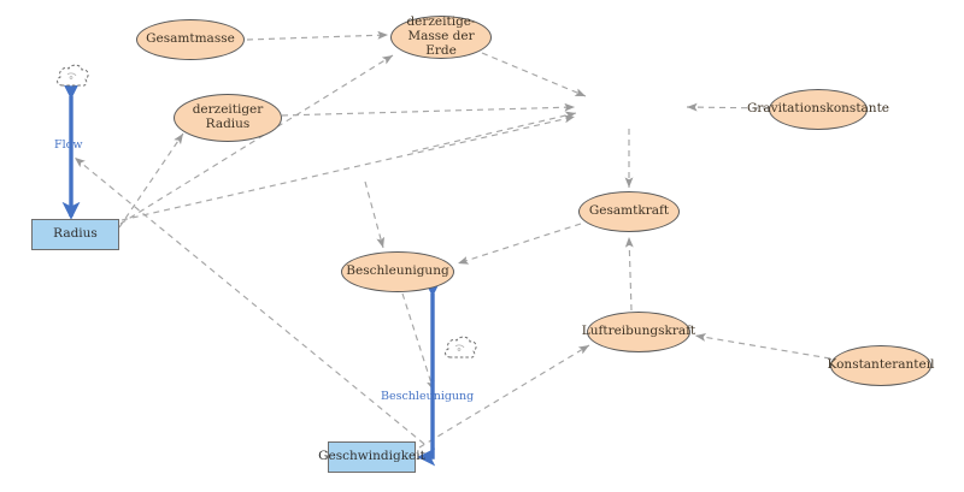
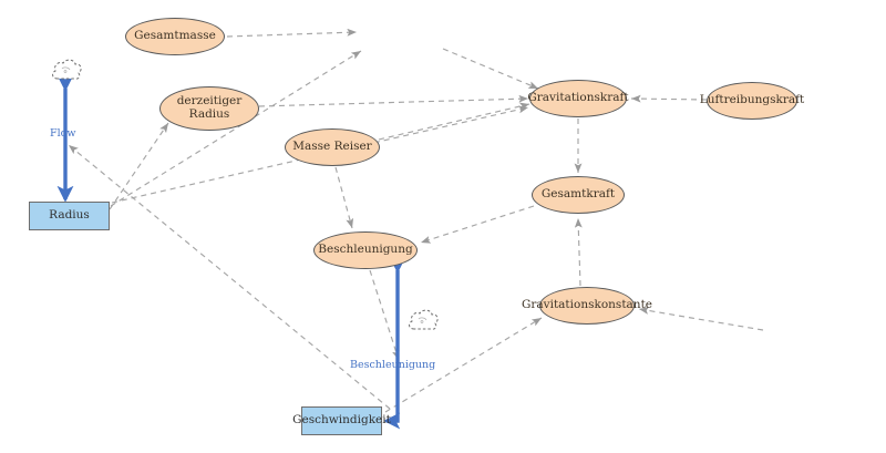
  Flow
  Beschleunigung
  Gesamtmasse
- derzeitige-
- Masse der Erde
  derzeitiger
  Radius
+ Masse Reiser
+ Gravitationskraft
- Gravitationskonstante
+ Luftreibungskraft
  Gesamtkraft
  Beschleunigung
- Luftreibungskraft
+ Gravitationskonstante
- Konstanteranteil
  Radius
  Geschwindigkeit
